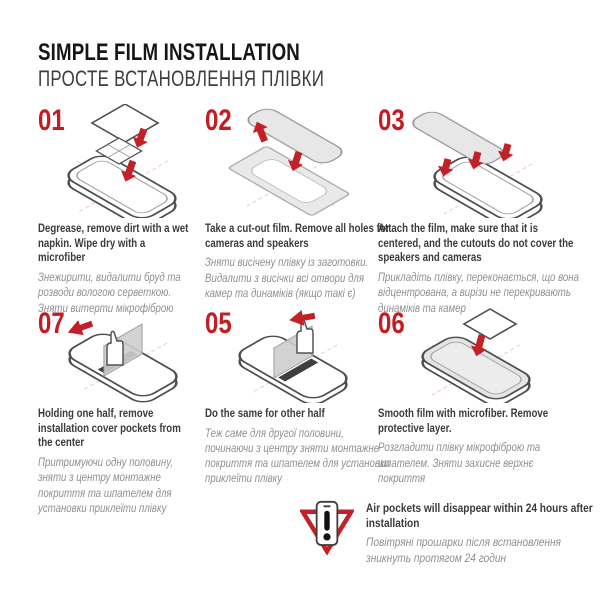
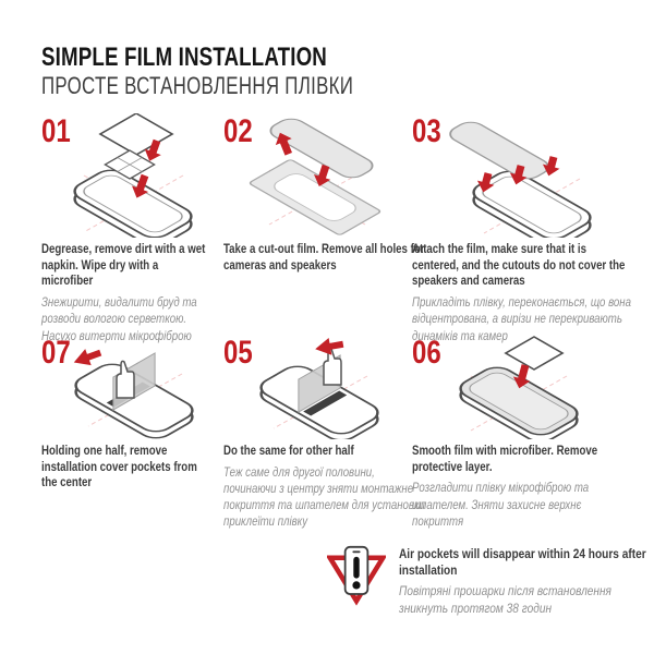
  SIMPLE FILM INSTALLATION
  ПРОСТЕ ВСТАНОВЛЕННЯ ПЛІВКИ
  01
  Degrease, remove dirt with a wet napkin. Wipe dry with a microfiber
- Знежирити, видалити бруд та розводи вологою серветкою. Зняти витерти мікрофіброю
+ Знежирити, видалити бруд та розводи вологою серветкою. Насухо витерти мікрофіброю
  02
  Take a cut-out film. Remove all holes for cameras and speakers
- Зняти висічену плівку із заготовки. Видалити з висічки всі отвори для камер та динаміків (якщо такі є)
  03
  Attach the film, make sure that it is centered, and the cutouts do not cover the speakers and cameras
  Прикладіть плівку, переконається, що вона відцентрована, а вирізи не перекривають динаміків та камер
  07
  Holding one half, remove installation cover pockets from the center
- Притримуючи одну половину, зняти з центру монтажне покриття та шпателем для установки приклеїти плівку
  05
  Do the same for other half
  Теж саме для другої половини, починаючи з центру зняти монтажне покриття та шпателем для установки приклеїти плівку
  06
  Smooth film with microfiber. Remove protective layer.
  Розгладити плівку мікрофіброю та шпателем. Зняти захисне верхнє покриття
  Air pockets will disappear within 24 hours after installation
- Повітряні прошарки після встановлення зникнуть протягом 24 годин
+ Повітряні прошарки після встановлення зникнуть протягом 38 годин
